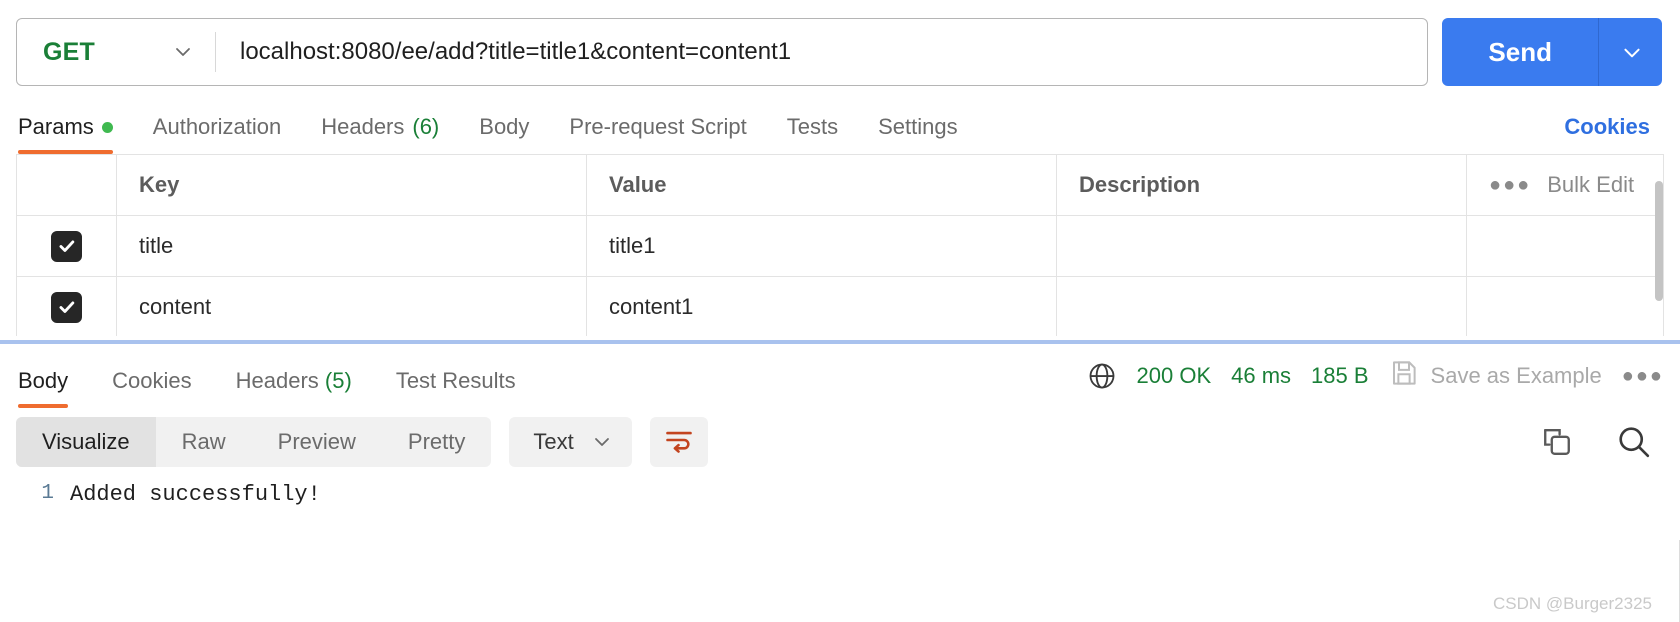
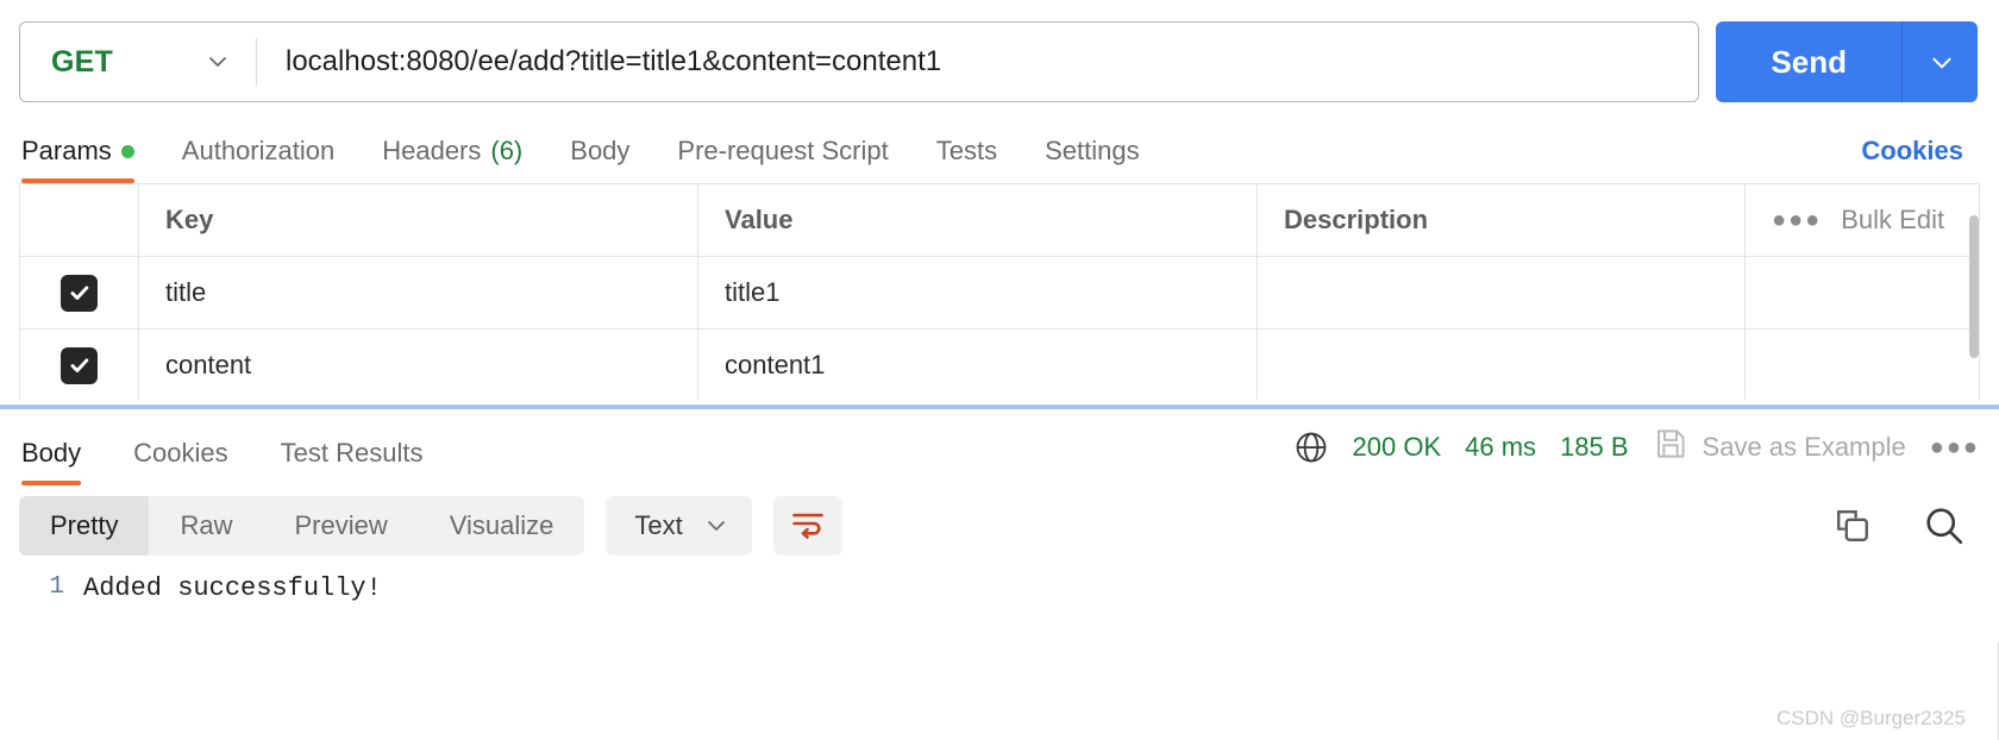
  GET
  localhost:8080/ee/add?title=title1&content=content1
  Send
  Params
  Authorization
  Headers
  (6)
  Body
  Pre-request Script
  Tests
  Settings
  Cookies
  Key
  Value
  Description
  ●●●
  Bulk Edit
  title
  title1
  content
  content1
  Body
  Cookies
- Headers (5)
  Test Results
  200 OK
  46 ms
  185 B
  Save as Example
  ●●●
- Visualize
+ Pretty
  Raw
  Preview
- Pretty
+ Visualize
  Text
  1
  Added successfully!
  CSDN @Burger2325
